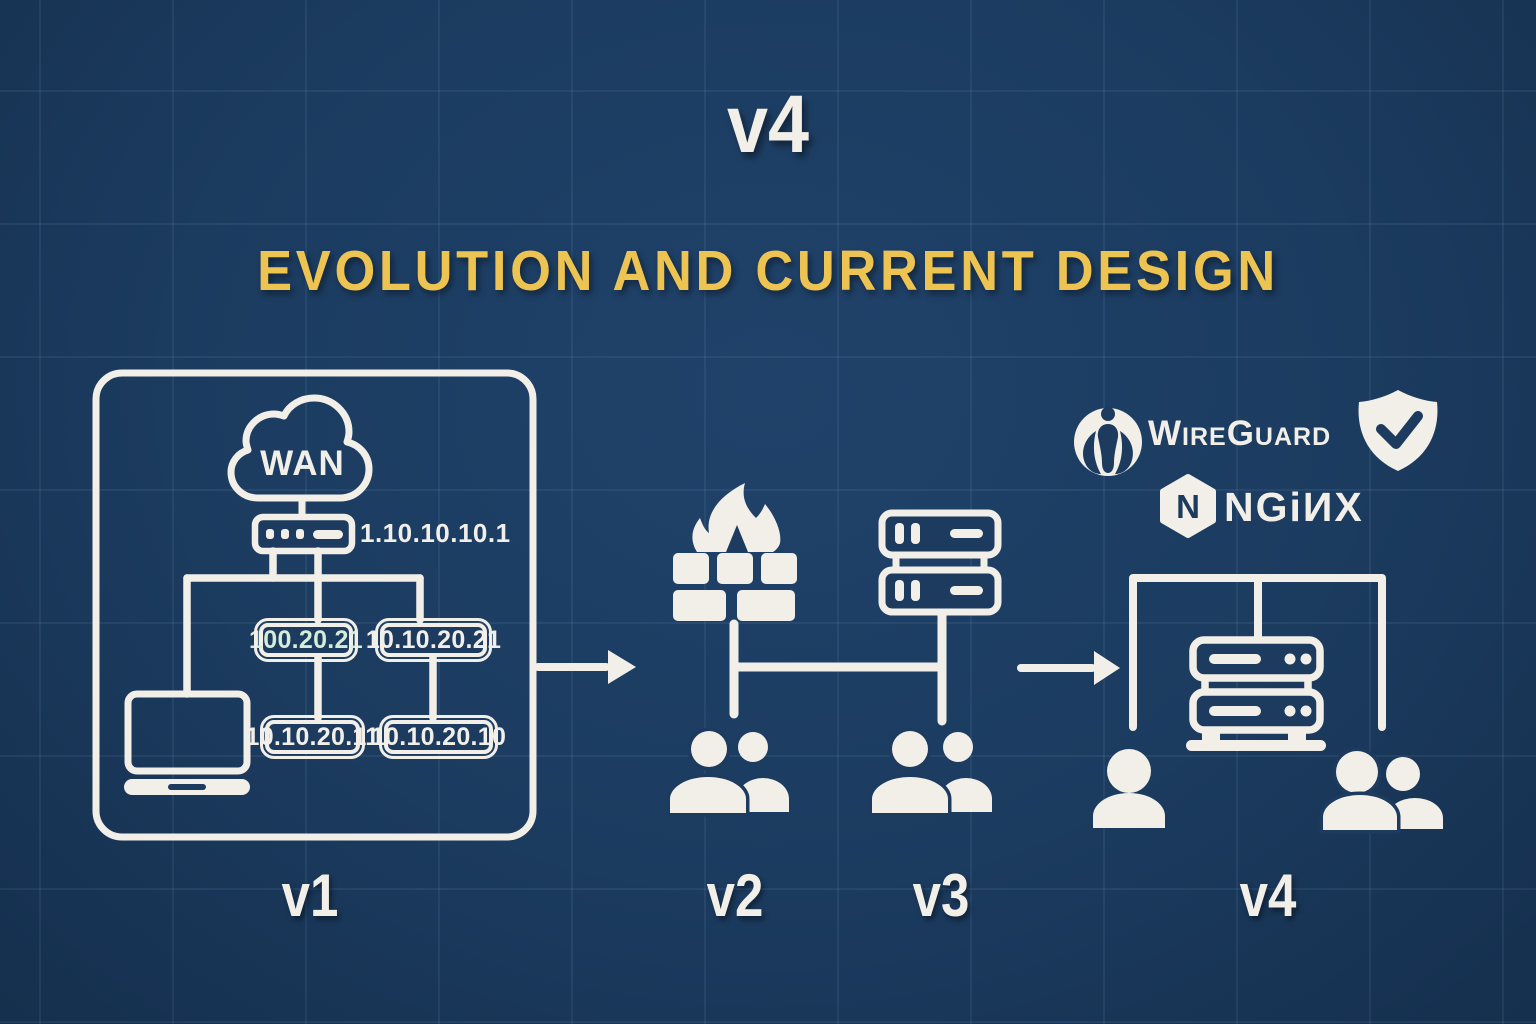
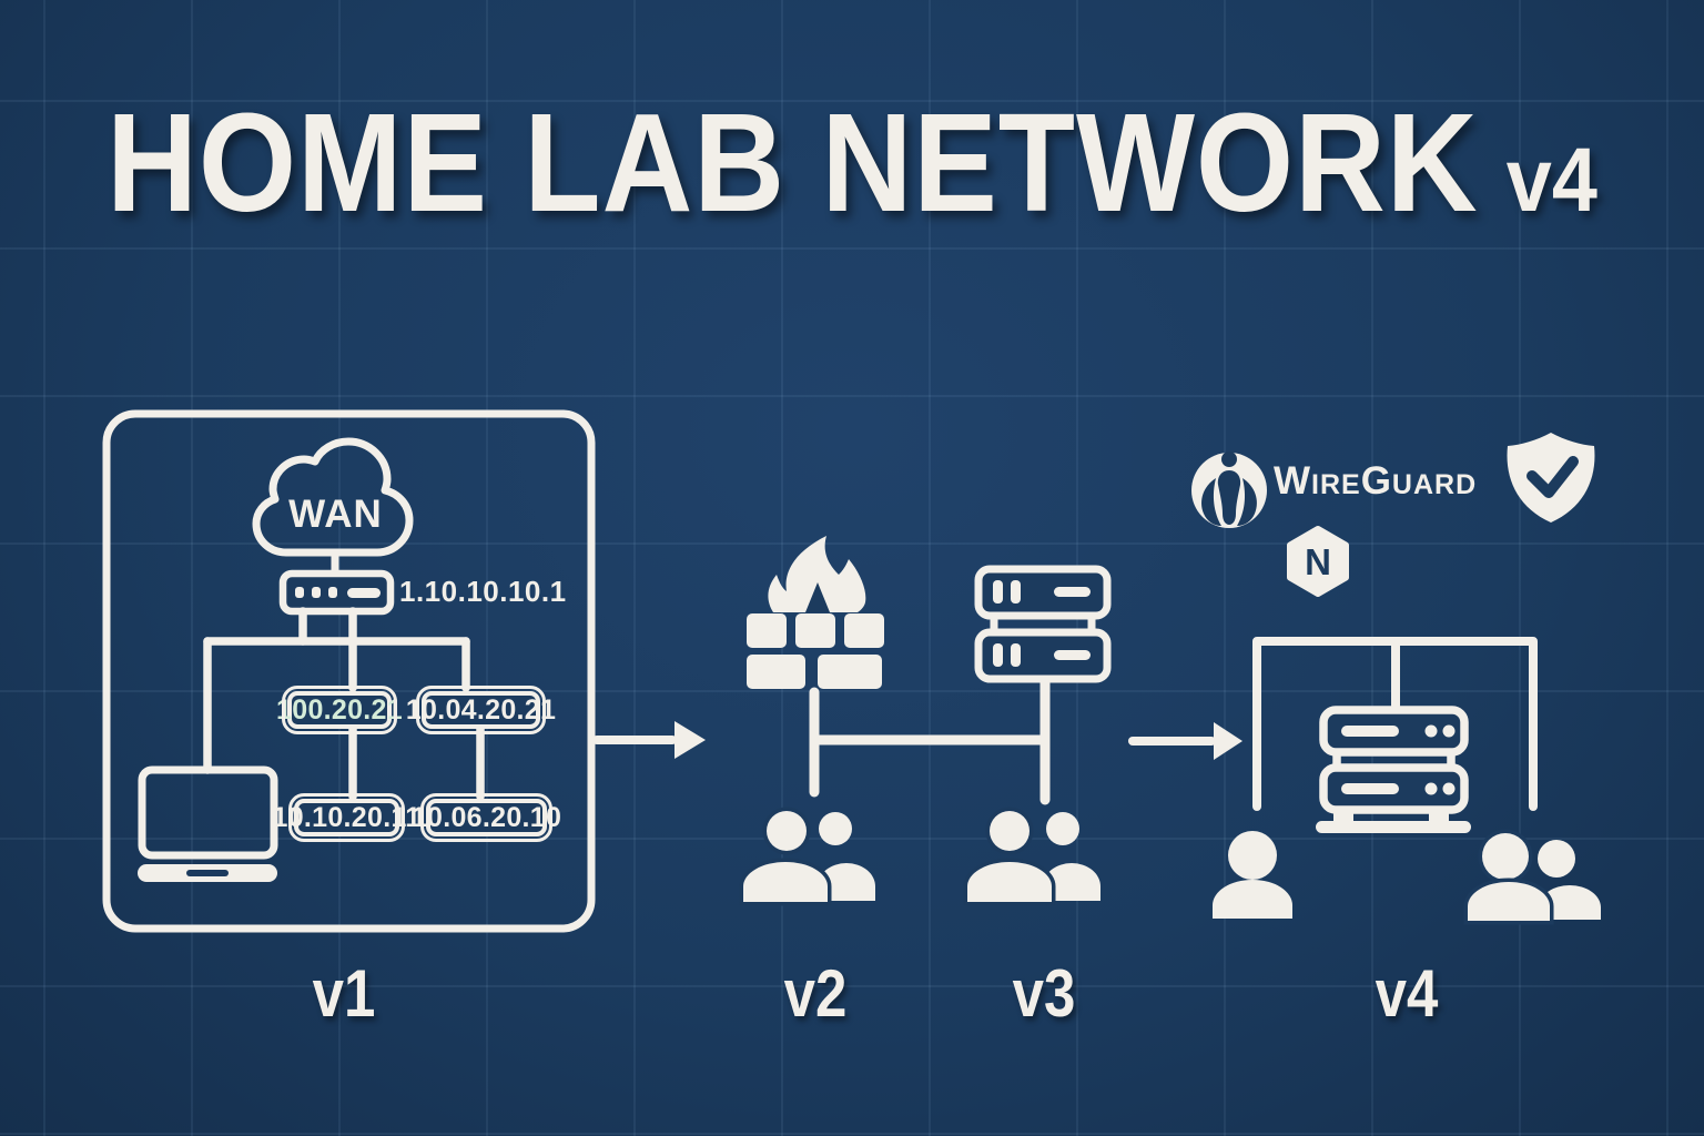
+ HOME LAB NETWORK
  v4
- EVOLUTION AND CURRENT DESIGN
  N
  WAN
  1.10.10.10.1
  100.20.21
- 10.10.20.21
+ 10.04.20.21
  10.10.20.1
- 10.10.20.10
+ 10.06.20.10
  v1
  v2
  v3
  v4
  WireGuard
- NGiИX
